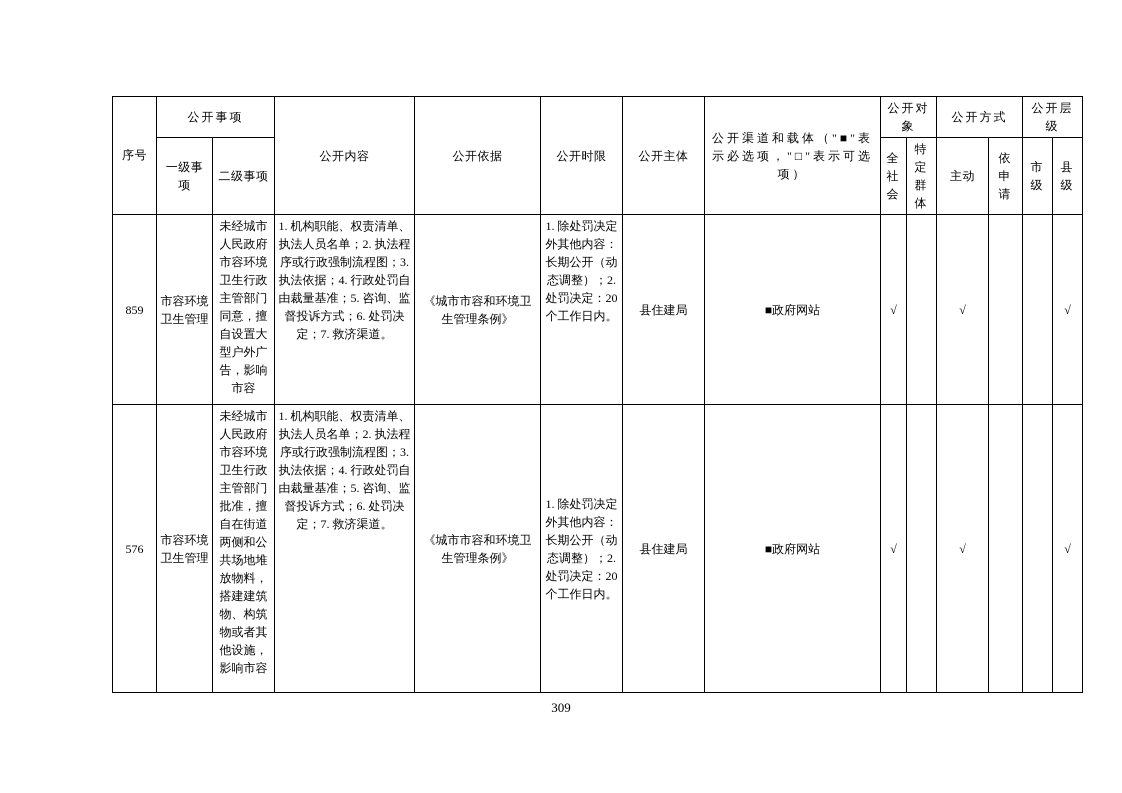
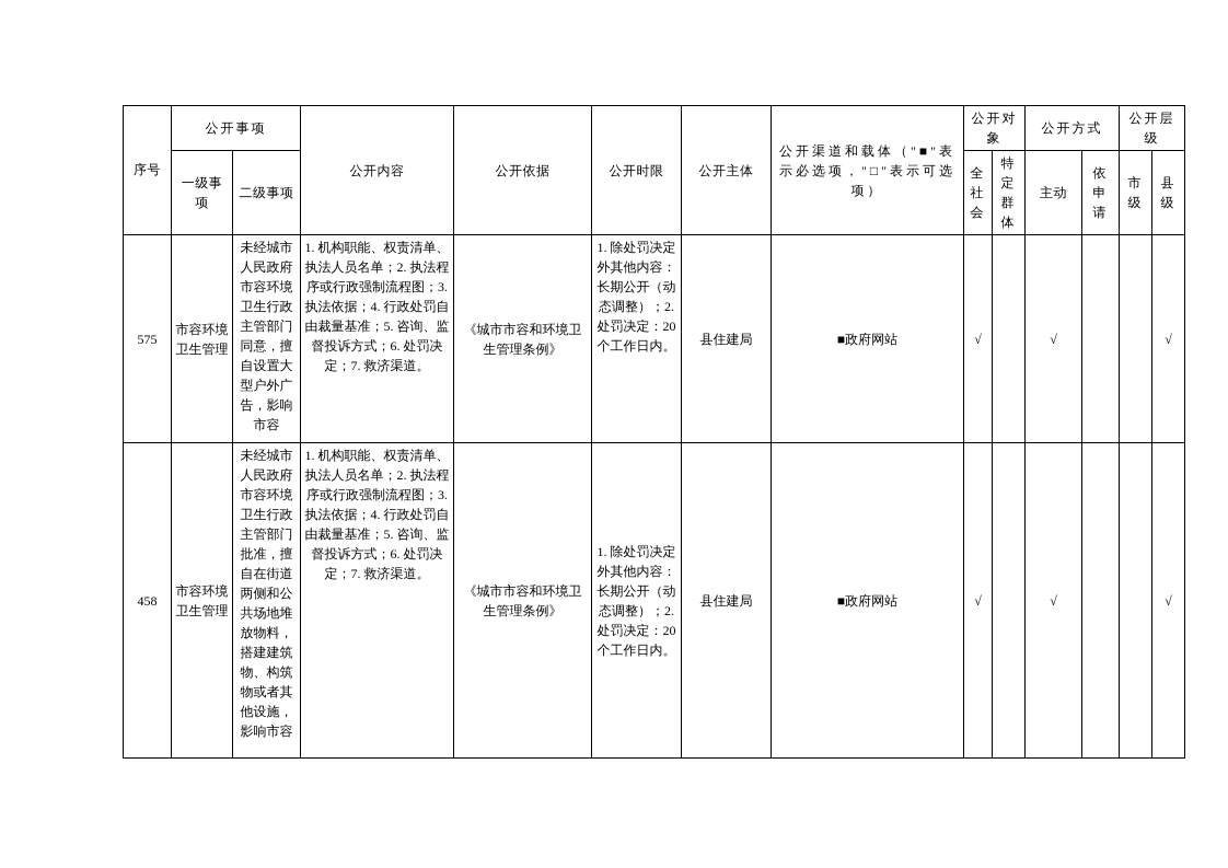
  序号	公开事项	公开内容	公开依据	公开时限	公开主体	公开渠道和载体（"■"表示必选项，"□"表示可选项）	公开对象	公开方式	公开层级
  一级事项	二级事项	全社会	特定群体	主动	依申请	市级	县级
- 859	市容环境卫生管理	未经城市人民政府市容环境卫生行政主管部门同意，擅自设置大型户外广告，影响市容	1. 机构职能、权责清单、执法人员名单；2. 执法程序或行政强制流程图；3. 执法依据；4. 行政处罚自由裁量基准；5. 咨询、监督投诉方式；6. 处罚决定；7. 救济渠道。	《城市市容和环境卫生管理条例》	1. 除处罚决定外其他内容：长期公开（动态调整）；2. 处罚决定：20个工作日内。	县住建局	■政府网站	√		√			√
+ 575	市容环境卫生管理	未经城市人民政府市容环境卫生行政主管部门同意，擅自设置大型户外广告，影响市容	1. 机构职能、权责清单、执法人员名单；2. 执法程序或行政强制流程图；3. 执法依据；4. 行政处罚自由裁量基准；5. 咨询、监督投诉方式；6. 处罚决定；7. 救济渠道。	《城市市容和环境卫生管理条例》	1. 除处罚决定外其他内容：长期公开（动态调整）；2. 处罚决定：20个工作日内。	县住建局	■政府网站	√		√			√
- 576	市容环境卫生管理	未经城市人民政府市容环境卫生行政主管部门批准，擅自在街道两侧和公共场地堆放物料，搭建建筑物、构筑物或者其他设施，影响市容	1. 机构职能、权责清单、执法人员名单；2. 执法程序或行政强制流程图；3. 执法依据；4. 行政处罚自由裁量基准；5. 咨询、监督投诉方式；6. 处罚决定；7. 救济渠道。	《城市市容和环境卫生管理条例》	1. 除处罚决定外其他内容：长期公开（动态调整）；2. 处罚决定：20个工作日内。	县住建局	■政府网站	√		√			√
+ 458	市容环境卫生管理	未经城市人民政府市容环境卫生行政主管部门批准，擅自在街道两侧和公共场地堆放物料，搭建建筑物、构筑物或者其他设施，影响市容	1. 机构职能、权责清单、执法人员名单；2. 执法程序或行政强制流程图；3. 执法依据；4. 行政处罚自由裁量基准；5. 咨询、监督投诉方式；6. 处罚决定；7. 救济渠道。	《城市市容和环境卫生管理条例》	1. 除处罚决定外其他内容：长期公开（动态调整）；2. 处罚决定：20个工作日内。	县住建局	■政府网站	√		√			√
- 309
